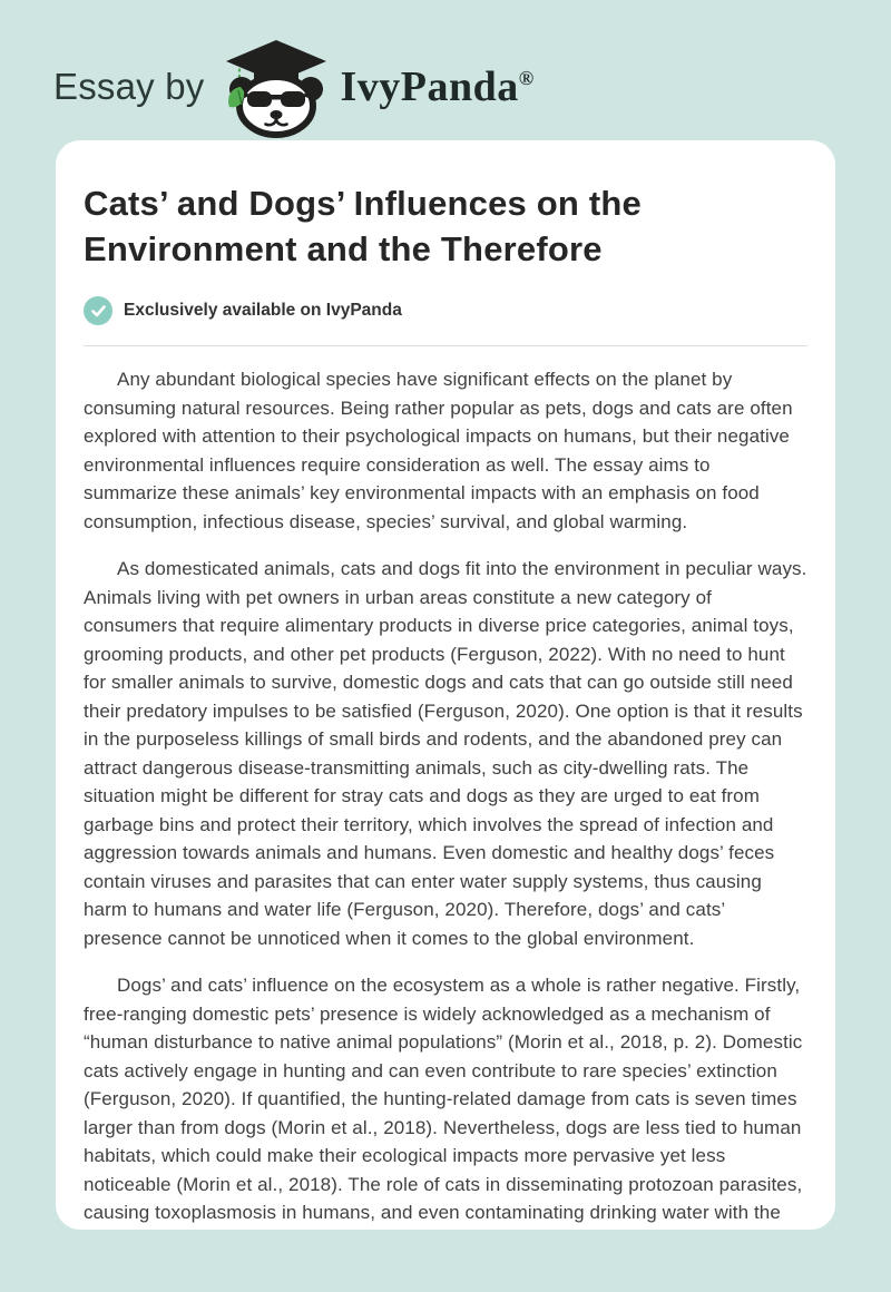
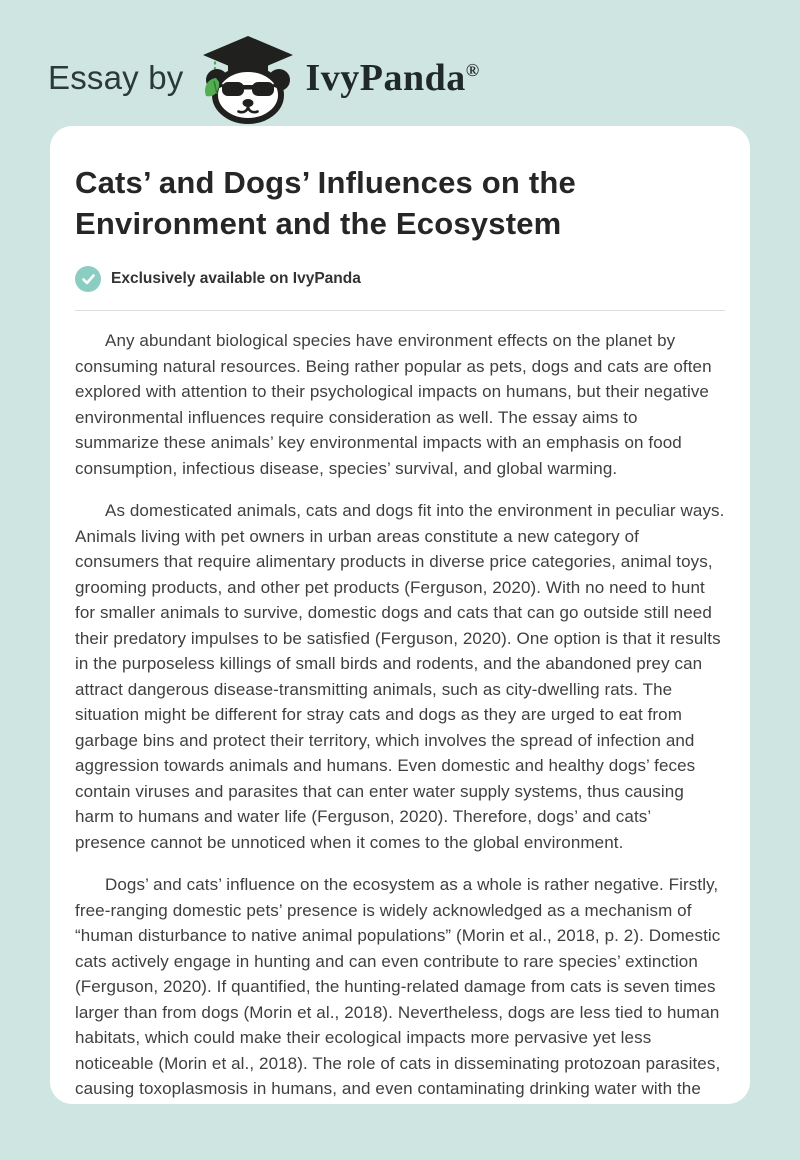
  Essay by
  IvyPanda®
- Cats’ and Dogs’ Influences on the Environment and the Therefore
+ Cats’ and Dogs’ Influences on the Environment and the Ecosystem
  Exclusively available on IvyPanda
- Any abundant biological species have significant effects on the planet by consuming natural resources. Being rather popular as pets, dogs and cats are often explored with attention to their psychological impacts on humans, but their negative environmental influences require consideration as well. The essay aims to summarize these animals’ key environmental impacts with an emphasis on food consumption, infectious disease, species’ survival, and global warming.
+ Any abundant biological species have environment effects on the planet by consuming natural resources. Being rather popular as pets, dogs and cats are often explored with attention to their psychological impacts on humans, but their negative environmental influences require consideration as well. The essay aims to summarize these animals’ key environmental impacts with an emphasis on food consumption, infectious disease, species’ survival, and global warming.
- As domesticated animals, cats and dogs fit into the environment in peculiar ways. Animals living with pet owners in urban areas constitute a new category of consumers that require alimentary products in diverse price categories, animal toys, grooming products, and other pet products (Ferguson, 2022). With no need to hunt for smaller animals to survive, domestic dogs and cats that can go outside still need their predatory impulses to be satisfied (Ferguson, 2020). One option is that it results in the purposeless killings of small birds and rodents, and the abandoned prey can attract dangerous disease-transmitting animals, such as city-dwelling rats. The situation might be different for stray cats and dogs as they are urged to eat from garbage bins and protect their territory, which involves the spread of infection and aggression towards animals and humans. Even domestic and healthy dogs’ feces contain viruses and parasites that can enter water supply systems, thus causing harm to humans and water life (Ferguson, 2020). Therefore, dogs’ and cats’ presence cannot be unnoticed when it comes to the global environment.
+ As domesticated animals, cats and dogs fit into the environment in peculiar ways. Animals living with pet owners in urban areas constitute a new category of consumers that require alimentary products in diverse price categories, animal toys, grooming products, and other pet products (Ferguson, 2020). With no need to hunt for smaller animals to survive, domestic dogs and cats that can go outside still need their predatory impulses to be satisfied (Ferguson, 2020). One option is that it results in the purposeless killings of small birds and rodents, and the abandoned prey can attract dangerous disease-transmitting animals, such as city-dwelling rats. The situation might be different for stray cats and dogs as they are urged to eat from garbage bins and protect their territory, which involves the spread of infection and aggression towards animals and humans. Even domestic and healthy dogs’ feces contain viruses and parasites that can enter water supply systems, thus causing harm to humans and water life (Ferguson, 2020). Therefore, dogs’ and cats’ presence cannot be unnoticed when it comes to the global environment.
  Dogs’ and cats’ influence on the ecosystem as a whole is rather negative. Firstly, free-ranging domestic pets’ presence is widely acknowledged as a mechanism of “human disturbance to native animal populations” (Morin et al., 2018, p. 2). Domestic cats actively engage in hunting and can even contribute to rare species’ extinction (Ferguson, 2020). If quantified, the hunting-related damage from cats is seven times larger than from dogs (Morin et al., 2018). Nevertheless, dogs are less tied to human habitats, which could make their ecological impacts more pervasive yet less noticeable (Morin et al., 2018). The role of cats in disseminating protozoan parasites, causing toxoplasmosis in humans, and even contaminating drinking water with the
